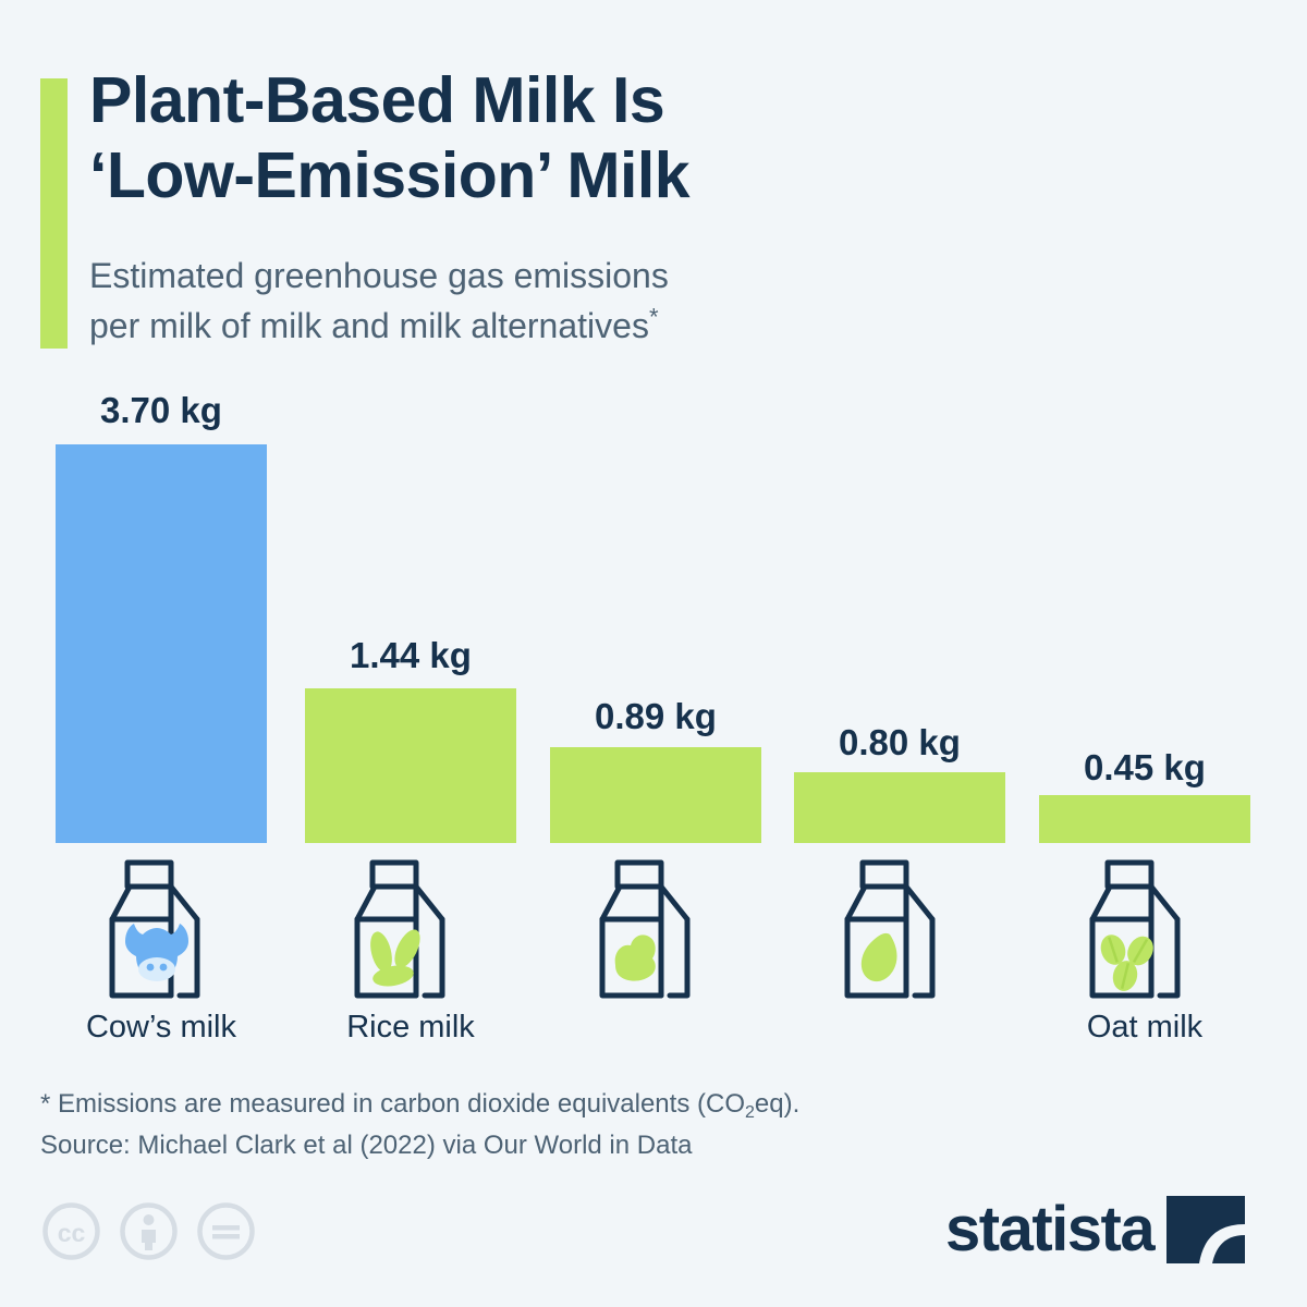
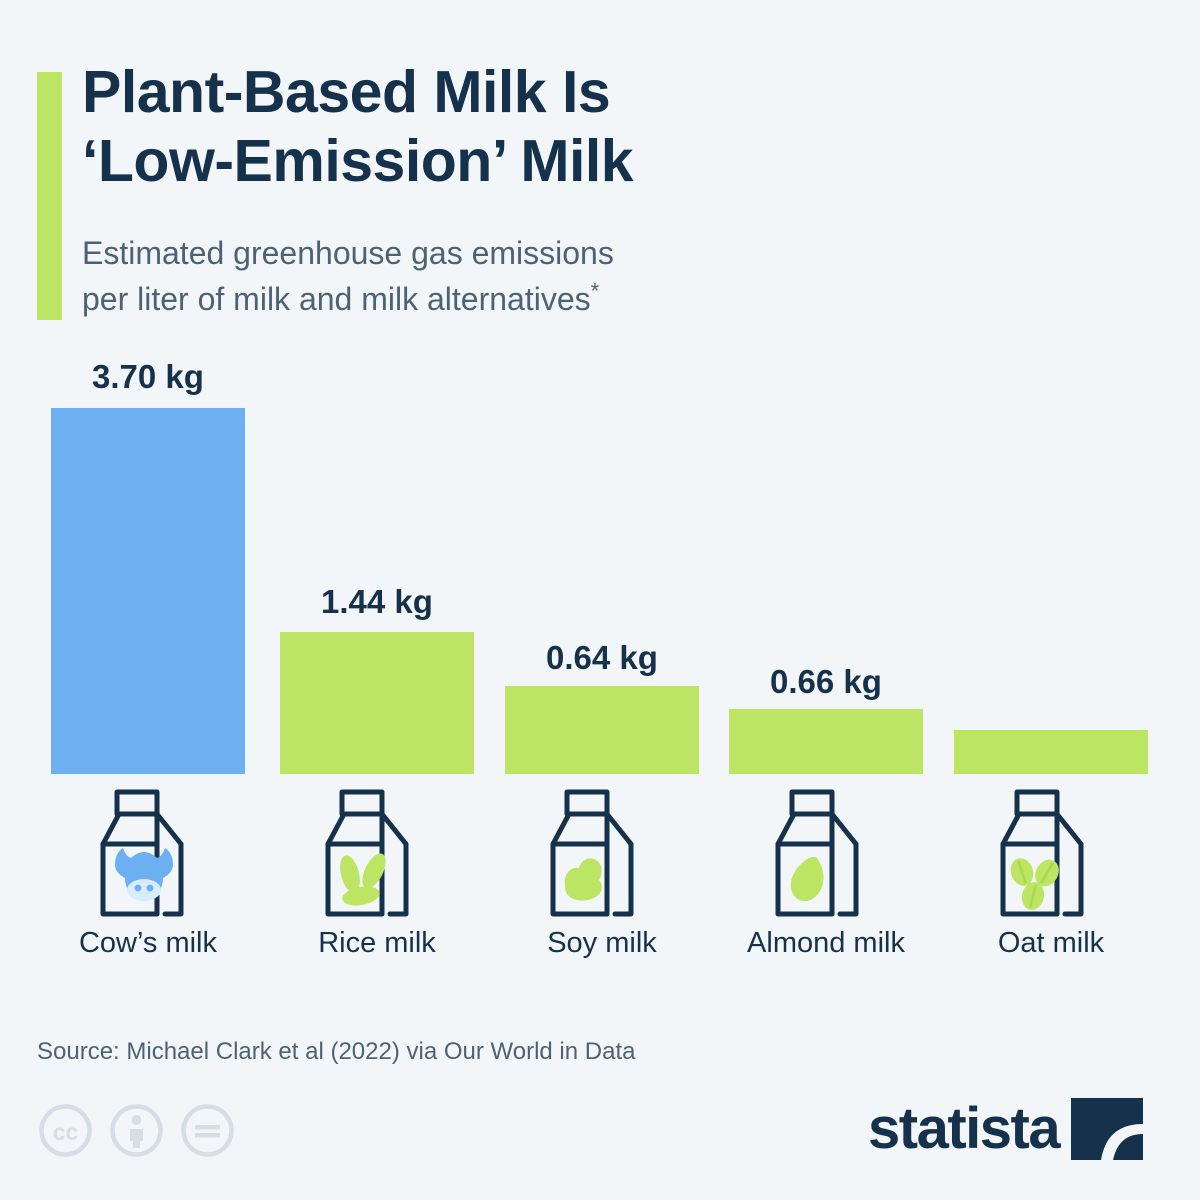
  Plant-Based Milk Is
  ‘Low-Emission’ Milk
  Estimated greenhouse gas emissions
- per milk of milk and milk alternatives*
+ per liter of milk and milk alternatives*
  3.70 kg
  1.44 kg
- 0.89 kg
+ 0.64 kg
- 0.80 kg
+ 0.66 kg
- 0.45 kg
  Cow’s milk
  Rice milk
+ Soy milk
+ Almond milk
  Oat milk
- * Emissions are measured in carbon dioxide equivalents (CO2eq).
  Source: Michael Clark et al (2022) via Our World in Data
  cc
  statista
